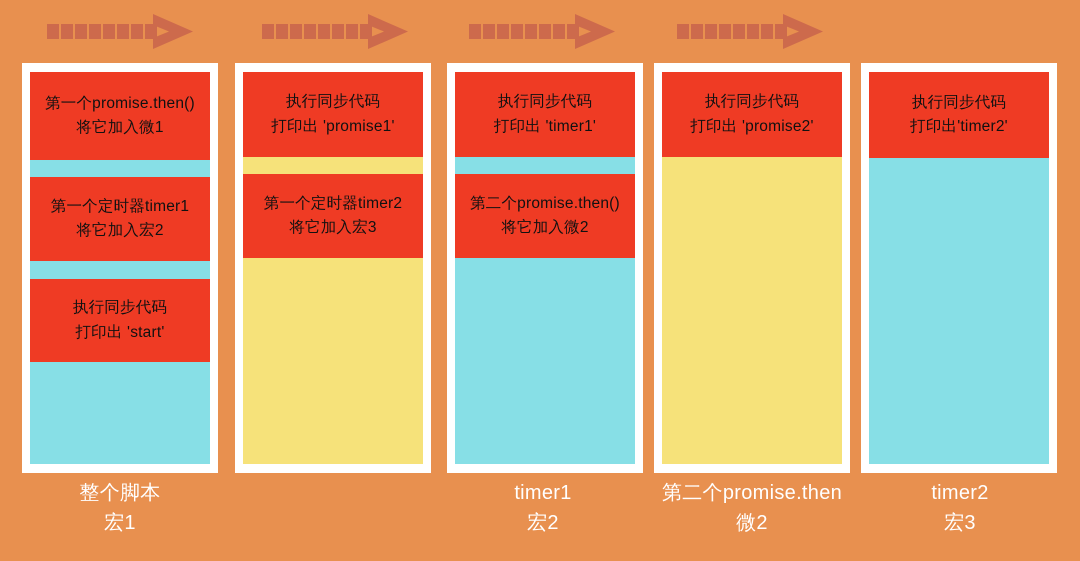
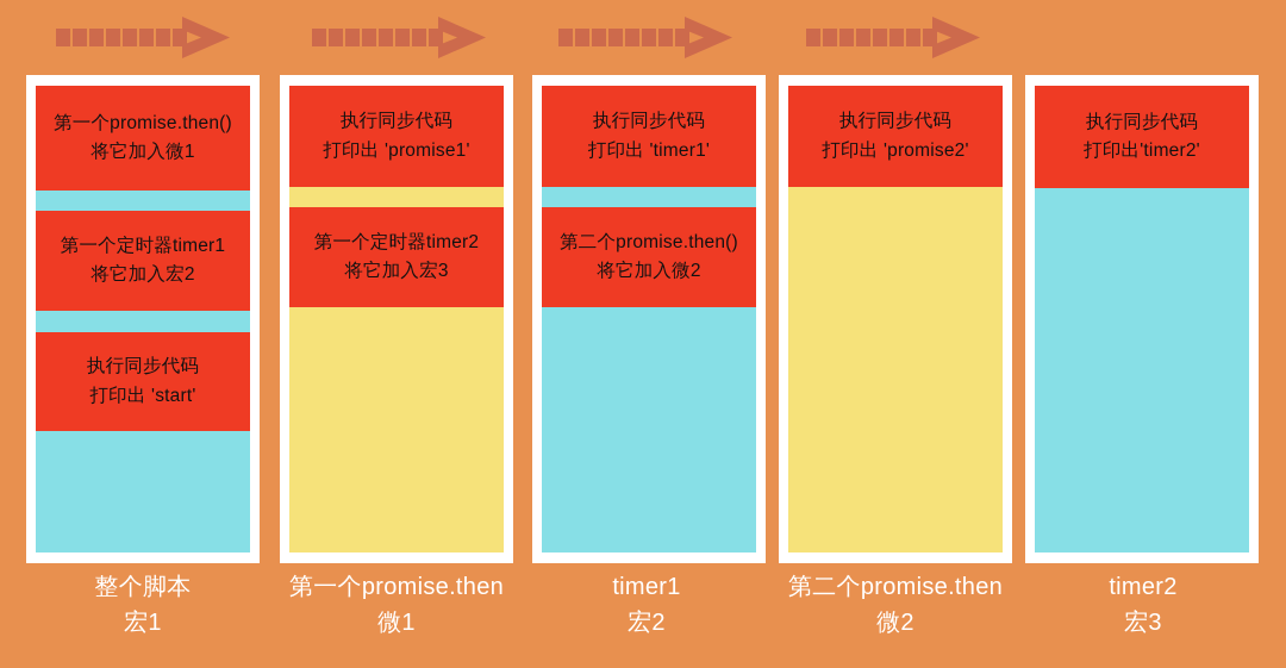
  第一个promise.then()
  将它加入微1
  第一个定时器timer1
  将它加入宏2
  执行同步代码
  打印出 'start'
  执行同步代码
  打印出 'promise1'
  第一个定时器timer2
  将它加入宏3
  执行同步代码
  打印出 'timer1'
  第二个promise.then()
  将它加入微2
  执行同步代码
  打印出 'promise2'
  执行同步代码
  打印出'timer2'
  整个脚本
  宏1
+ 第一个promise.then
+ 微1
  timer1
  宏2
  第二个promise.then
  微2
  timer2
  宏3
